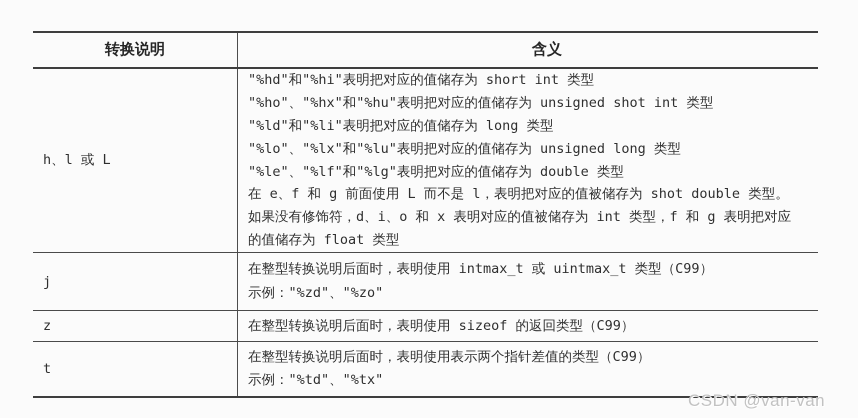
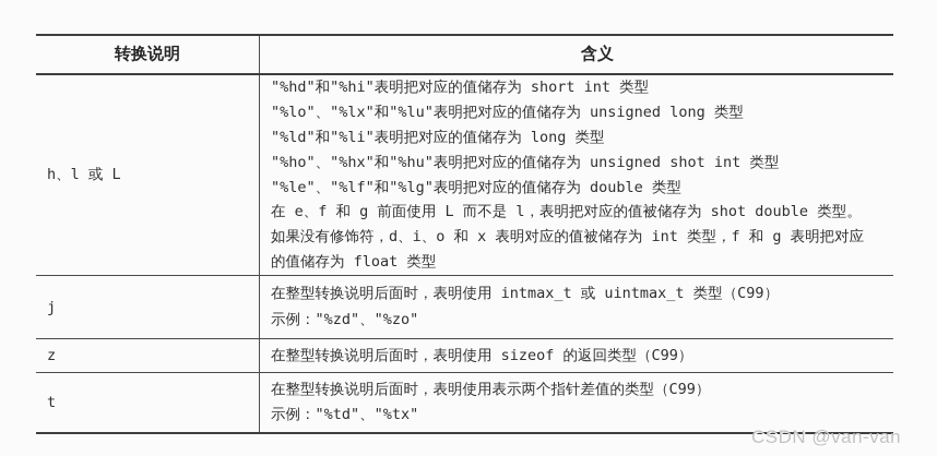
  转换说明
  含义
  h、l 或 L
  "%hd"和"%hi"表明把对应的值储存为 short int 类型
- "%ho"、"%hx"和"%hu"表明把对应的值储存为 unsigned shot int 类型
+ "%lo"、"%lx"和"%lu"表明把对应的值储存为 unsigned long 类型
  "%ld"和"%li"表明把对应的值储存为 long 类型
- "%lo"、"%lx"和"%lu"表明把对应的值储存为 unsigned long 类型
+ "%ho"、"%hx"和"%hu"表明把对应的值储存为 unsigned shot int 类型
  "%le"、"%lf"和"%lg"表明把对应的值储存为 double 类型
  在 e、f 和 g 前面使用 L 而不是 l，表明把对应的值被储存为 shot double 类型。
  如果没有修饰符，d、i、o 和 x 表明对应的值被储存为 int 类型，f 和 g 表明把对应
  的值储存为 float 类型
  j
  在整型转换说明后面时，表明使用 intmax_t 或 uintmax_t 类型（C99）
  示例："%zd"、"%zo"
  z
  在整型转换说明后面时，表明使用 sizeof 的返回类型（C99）
  t
  在整型转换说明后面时，表明使用表示两个指针差值的类型（C99）
  示例："%td"、"%tx"
  CSDN @van-van
